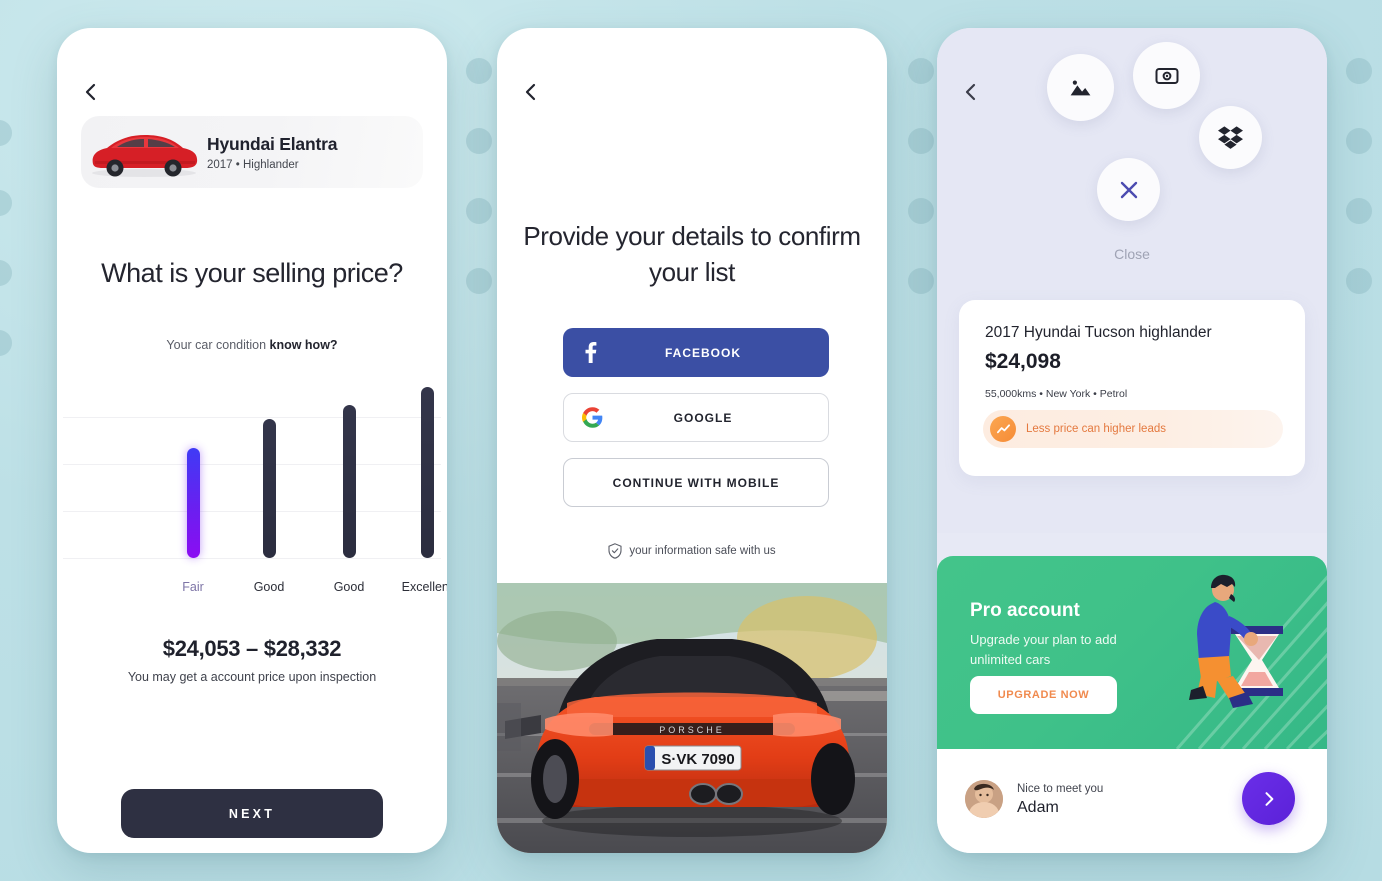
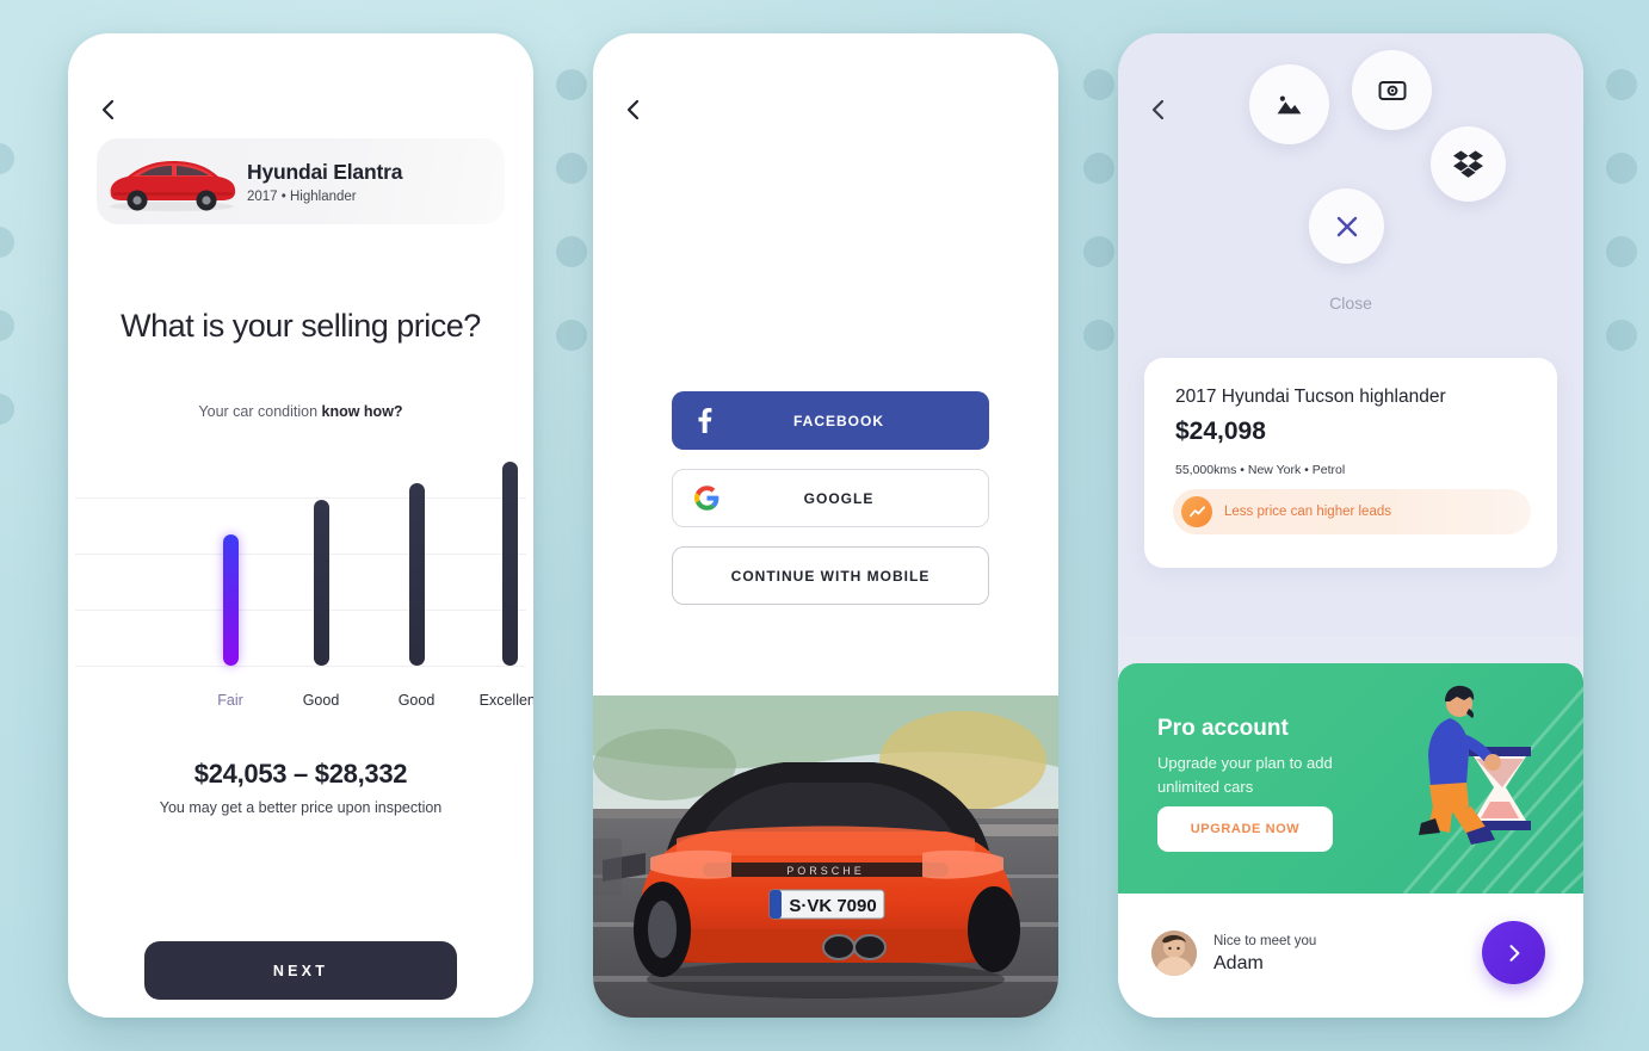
  Hyundai Elantra
  2017 • Highlander
  What is your selling price?
  Your car condition know how?
  Fair
  Good
  Good
  Excellen
  $24,053 – $28,332
- You may get a account price upon inspection
+ You may get a better price upon inspection
  NEXT
- Provide your details to confirm your list
  FACEBOOK
  GOOGLE
  CONTINUE WITH MOBILE
- your information safe with us
  PORSCHE
  S·VK 7090
  Close
  2017 Hyundai Tucson highlander
  $24,098
  55,000kms • New York • Petrol
  Less price can higher leads
  Pro account
  Upgrade your plan to add unlimited cars
  UPGRADE NOW
  Nice to meet you
  Adam
